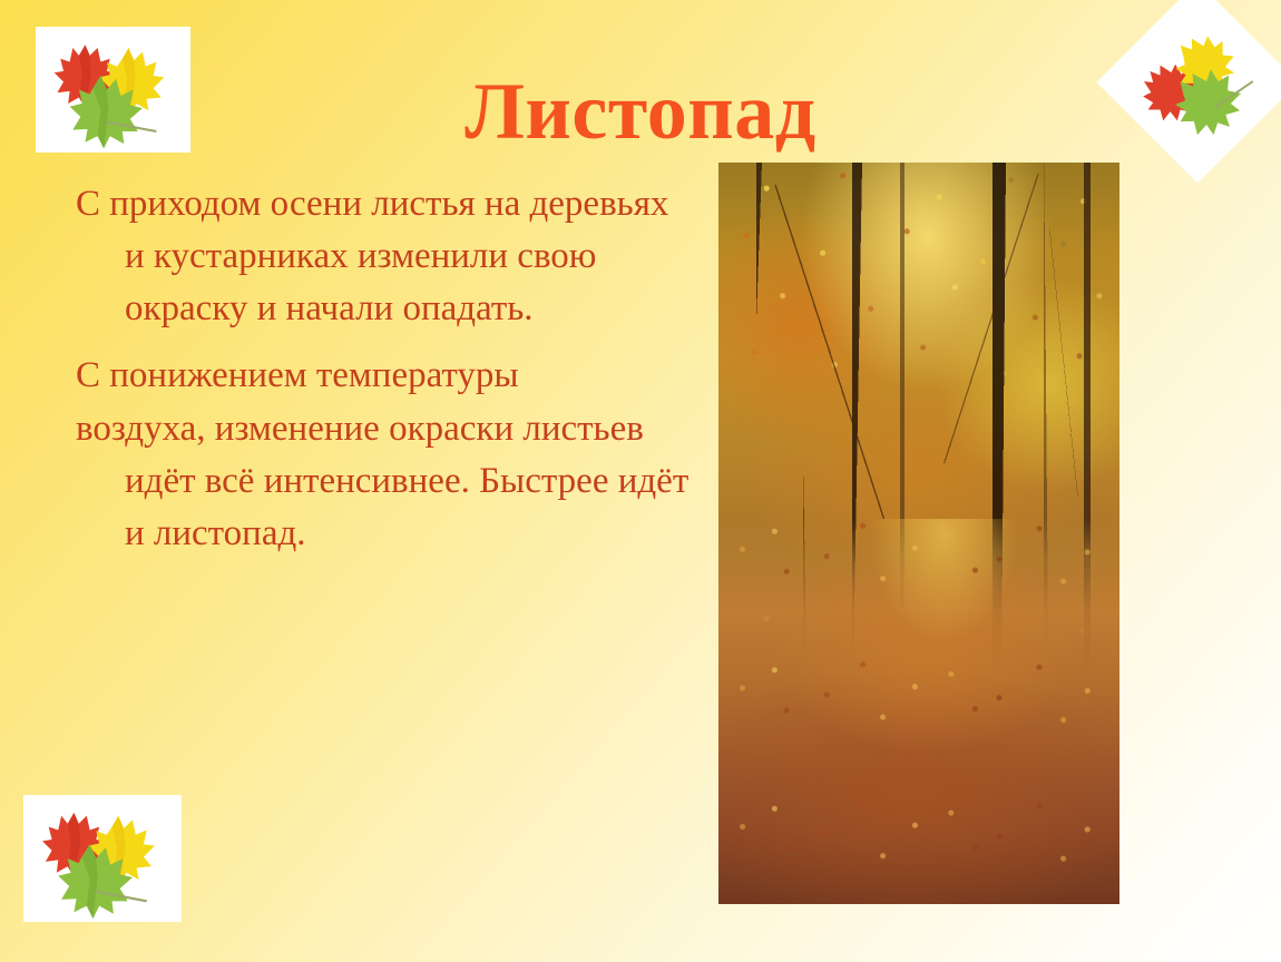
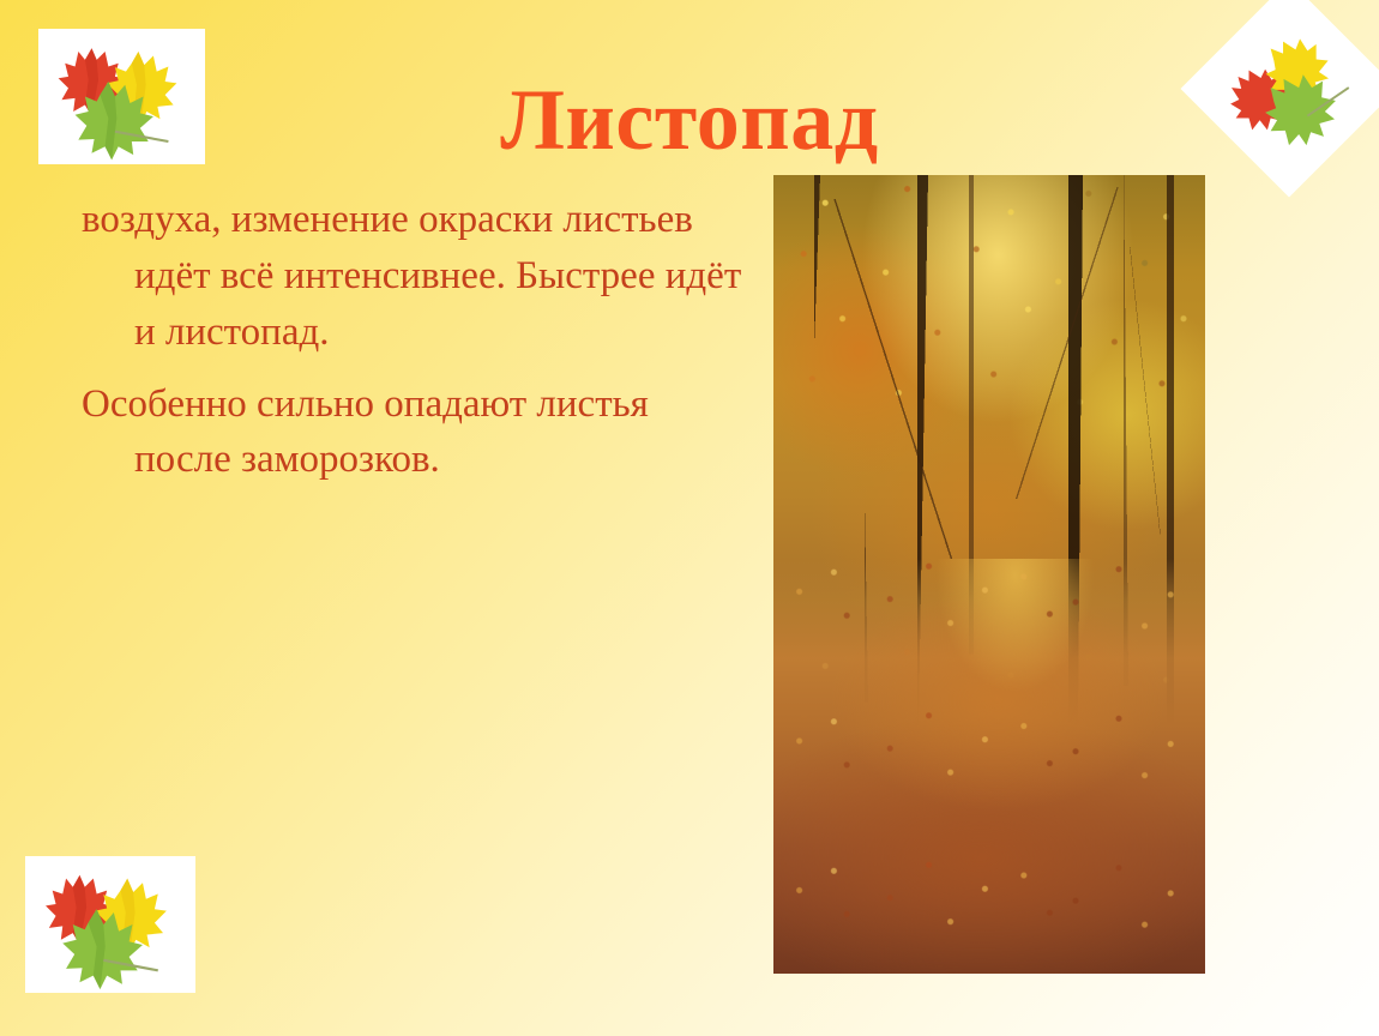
  Листопад
- С приходом осени листья на деревьях и кустарниках изменили свою окраску и начали опадать.
- С понижением температуры
  воздуха, изменение окраски листьев идёт всё интенсивнее. Быстрее идёт и листопад.
+ Особенно сильно опадают листья после заморозков.
